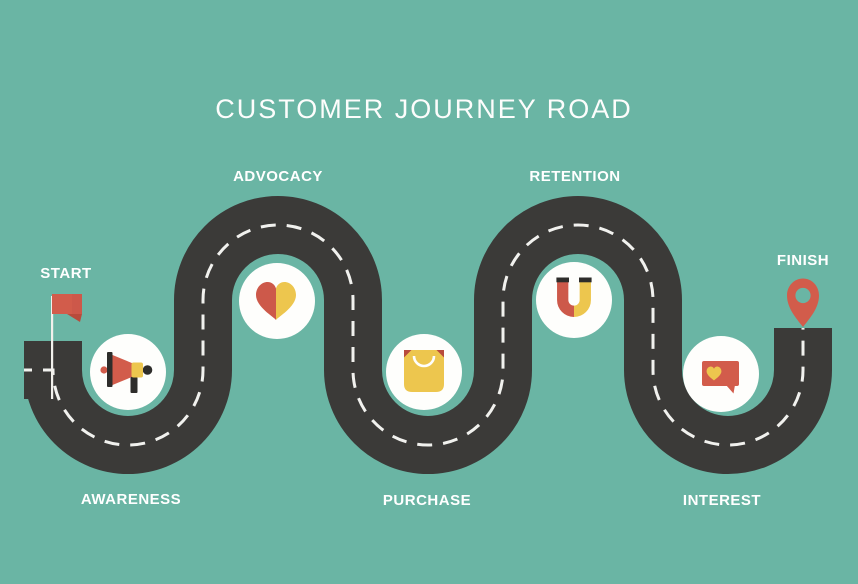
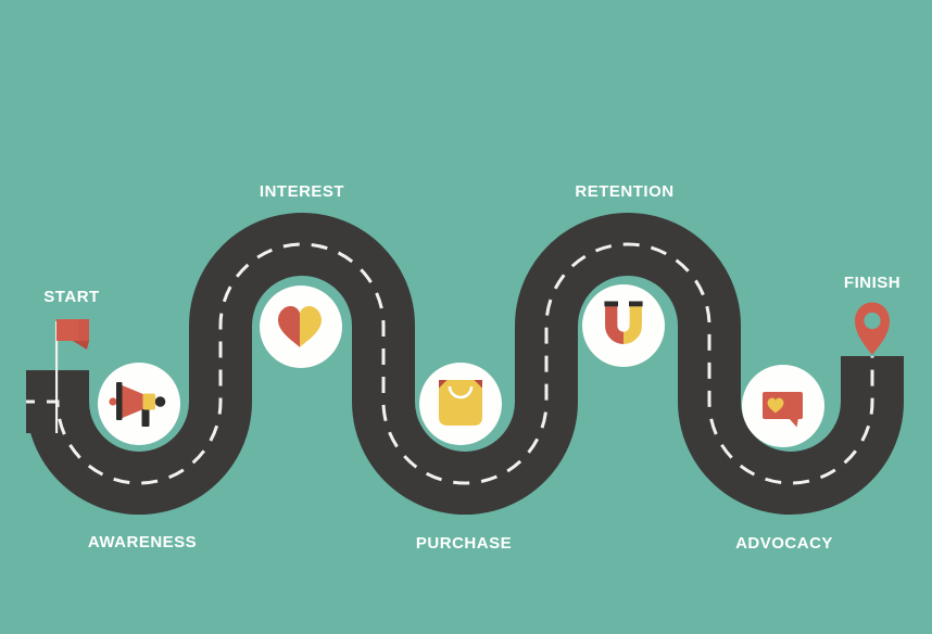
- CUSTOMER JOURNEY ROAD
  START
  AWARENESS
- ADVOCACY
+ INTEREST
  PURCHASE
  RETENTION
- INTEREST
+ ADVOCACY
  FINISH
